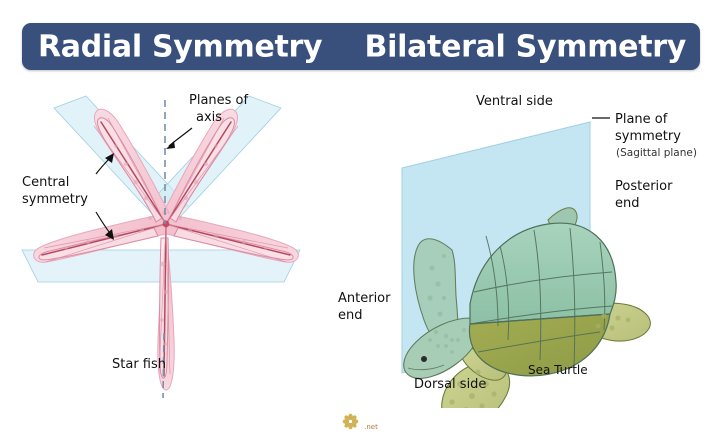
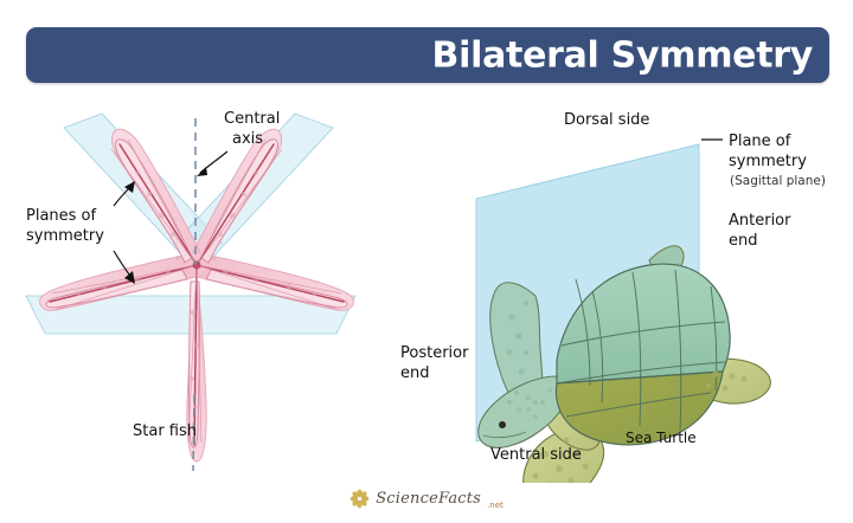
- Radial Symmetry
  Bilateral Symmetry
- Planes of
+ Central
  axis
- Central
+ Planes of
  symmetry
  Star fish
- Ventral side
+ Dorsal side
  Plane of
  symmetry
  (Sagittal plane)
- Posterior
+ Anterior
  end
- Anterior
+ Posterior
  end
- Dorsal side
+ Ventral side
  Sea Turtle
+ ScienceFacts
  .net
